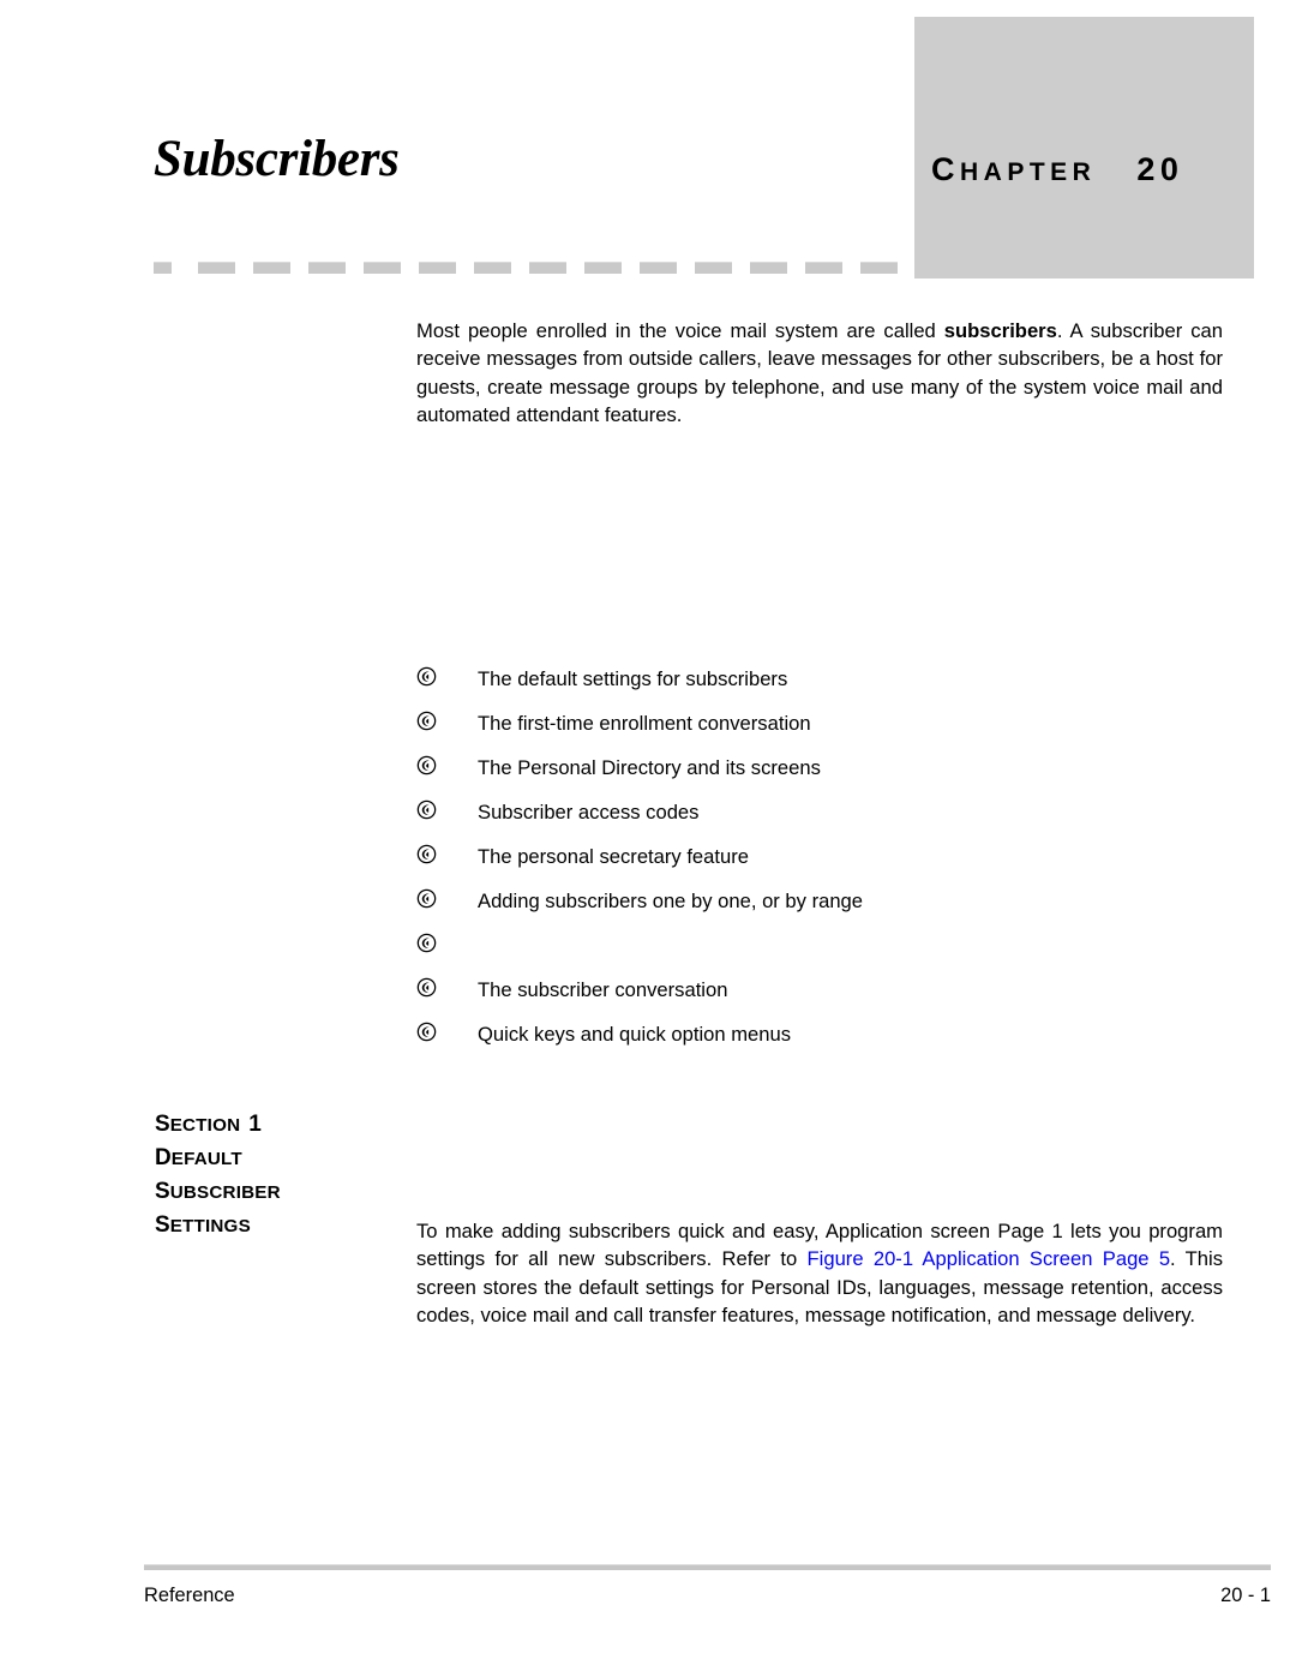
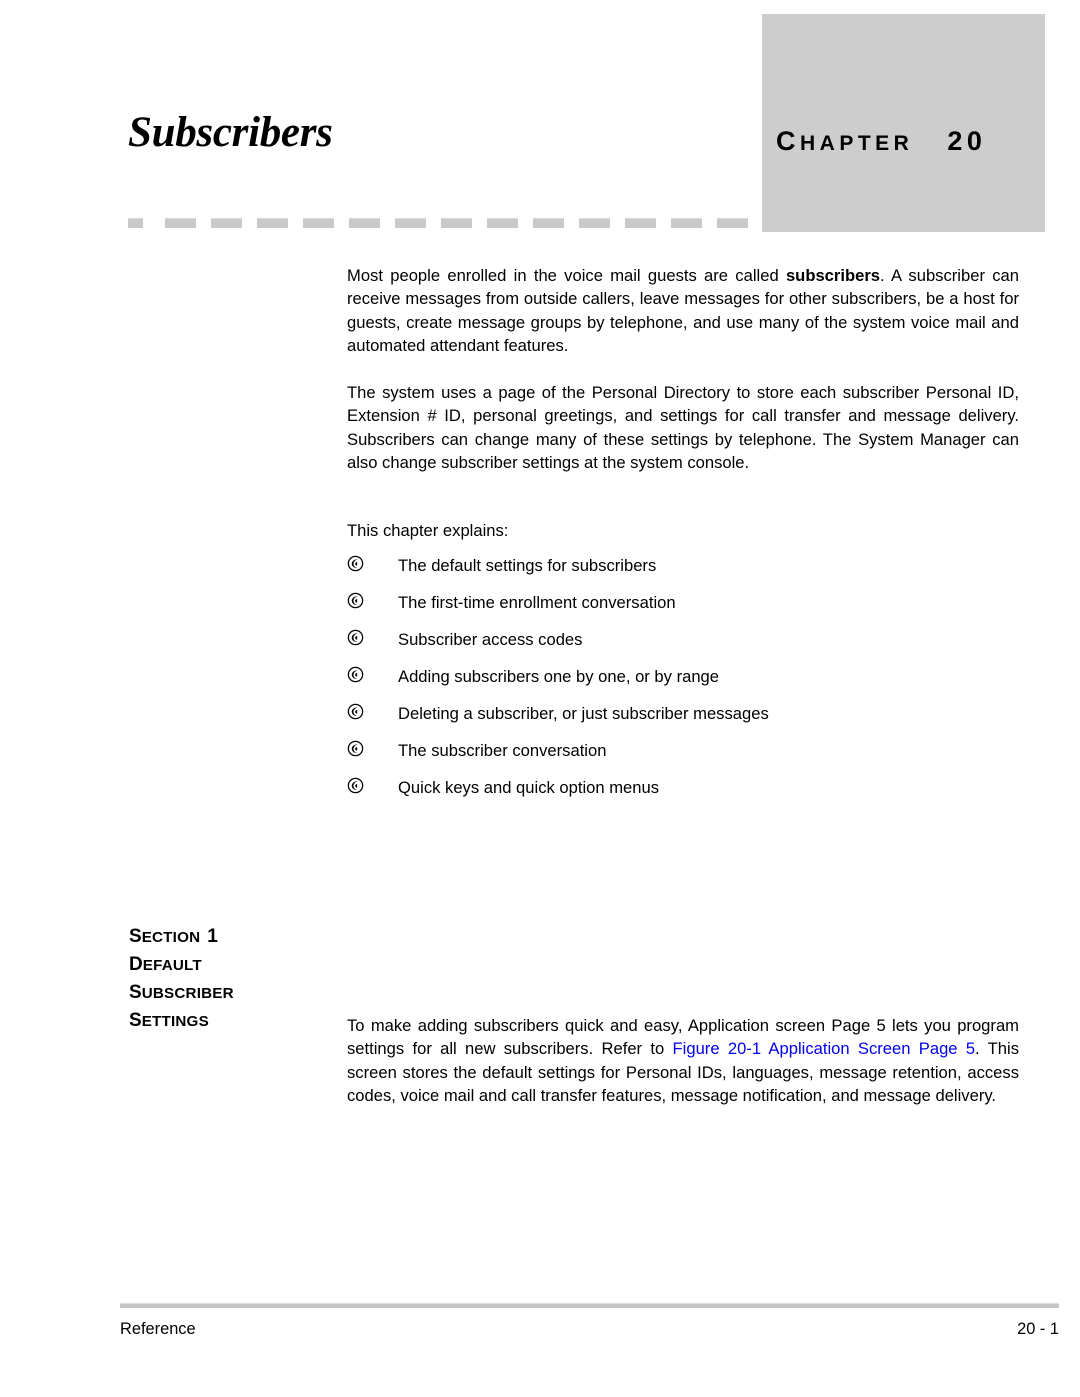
  CHAPTER 20
  Subscribers
- Most people enrolled in the voice mail system are called subscribers. A subscriber can receive messages from outside callers, leave messages for other subscribers, be a host for guests, create message groups by telephone, and use many of the system voice mail and automated attendant features.
+ Most people enrolled in the voice mail guests are called subscribers. A subscriber can receive messages from outside callers, leave messages for other subscribers, be a host for guests, create message groups by telephone, and use many of the system voice mail and automated attendant features.
+ The system uses a page of the Personal Directory to store each subscriber Personal ID, Extension # ID, personal greetings, and settings for call transfer and message delivery. Subscribers can change many of these settings by telephone. The System Manager can also change subscriber settings at the system console.
+ This chapter explains:
  The default settings for subscribers
  The first-time enrollment conversation
- The Personal Directory and its screens
  Subscriber access codes
- The personal secretary feature
  Adding subscribers one by one, or by range
+ Deleting a subscriber, or just subscriber messages
  The subscriber conversation
  Quick keys and quick option menus
  SECTION 1
  DEFAULT
  SUBSCRIBER
  SETTINGS
- To make adding subscribers quick and easy, Application screen Page 1 lets you program settings for all new subscribers. Refer to Figure 20-1 Application Screen Page 5. This screen stores the default settings for Personal IDs, languages, message retention, access codes, voice mail and call transfer features, message notification, and message delivery.
+ To make adding subscribers quick and easy, Application screen Page 5 lets you program settings for all new subscribers. Refer to Figure 20-1 Application Screen Page 5. This screen stores the default settings for Personal IDs, languages, message retention, access codes, voice mail and call transfer features, message notification, and message delivery.
  Reference
  20 - 1
